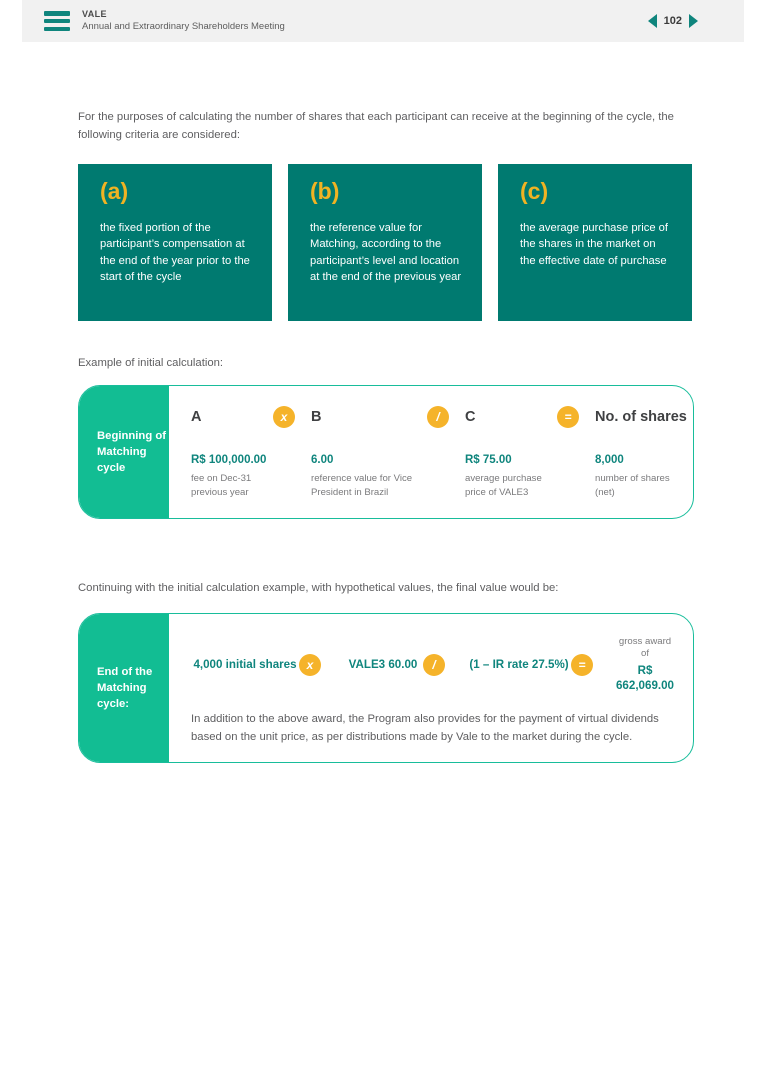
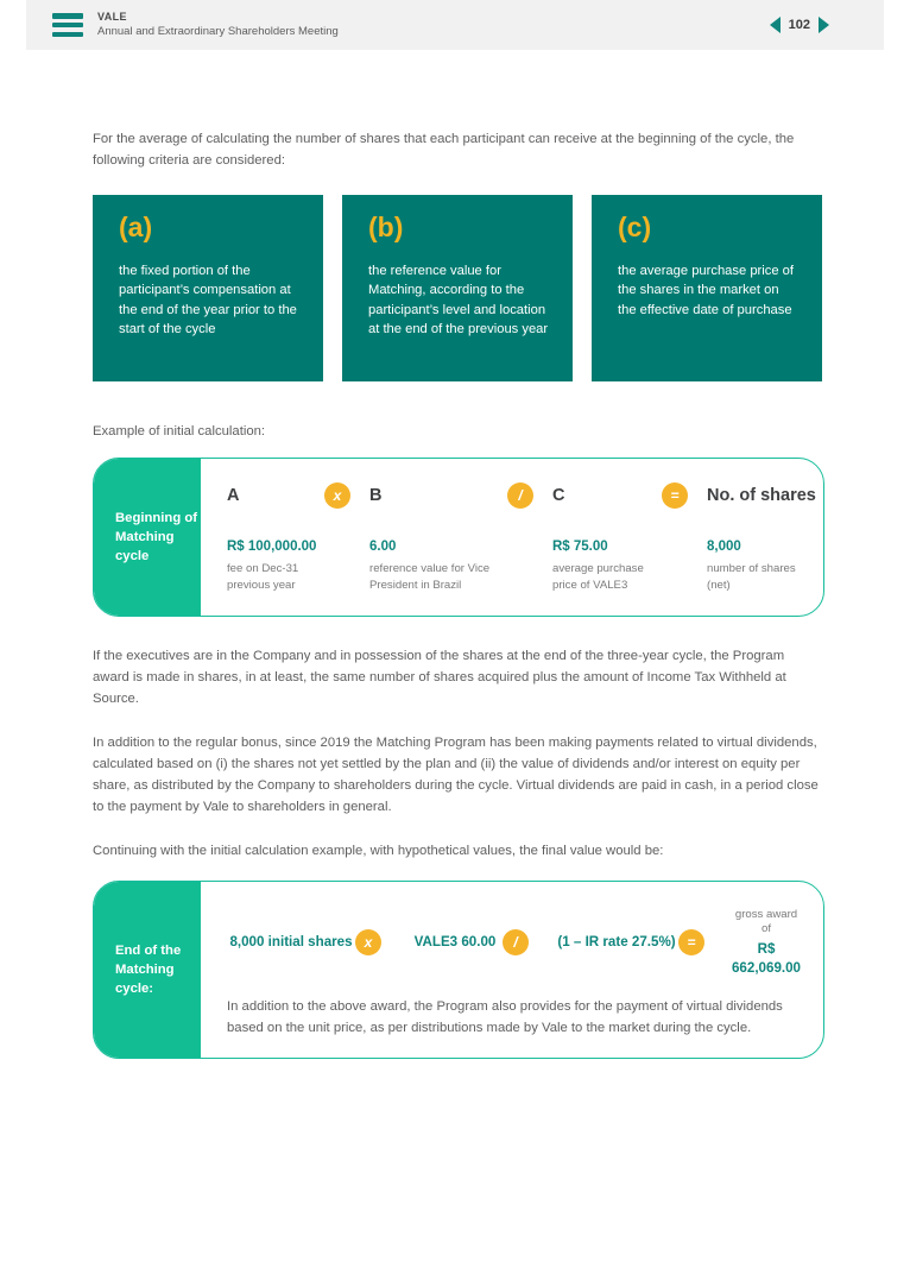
  VALE
  Annual and Extraordinary Shareholders Meeting
  102
- For the purposes of calculating the number of shares that each participant can receive at the beginning of the cycle, the following criteria are considered:
+ For the average of calculating the number of shares that each participant can receive at the beginning of the cycle, the following criteria are considered:
  (a)
  the fixed portion of the participant’s compensation at the end of the year prior to the start of the cycle
  (b)
  the reference value for Matching, according to the participant’s level and location at the end of the previous year
  (c)
  the average purchase price of the shares in the market on the effective date of purchase
  Example of initial calculation:
  Beginning of Matching cycle
  A
  x
  B
  /
  C
  =
  No. of shares
  R$ 100,000.00
  fee on Dec-31 previous year
  6.00
  reference value for Vice President in Brazil
  R$ 75.00
  average purchase price of VALE3
  8,000
  number of shares (net)
+ If the executives are in the Company and in possession of the shares at the end of the three-year cycle, the Program award is made in shares, in at least, the same number of shares acquired plus the amount of Income Tax Withheld at Source.
+ In addition to the regular bonus, since 2019 the Matching Program has been making payments related to virtual dividends, calculated based on (i) the shares not yet settled by the plan and (ii) the value of dividends and/or interest on equity per share, as distributed by the Company to shareholders during the cycle. Virtual dividends are paid in cash, in a period close to the payment by Vale to shareholders in general.
  Continuing with the initial calculation example, with hypothetical values, the final value would be:
  End of the Matching cycle:
- 4,000 initial shares
+ 8,000 initial shares
  x
  VALE3 60.00
  /
  (1 – IR rate 27.5%)
  =
  gross award of
  R$ 662,069.00
  In addition to the above award, the Program also provides for the payment of virtual dividends based on the unit price, as per distributions made by Vale to the market during the cycle.
